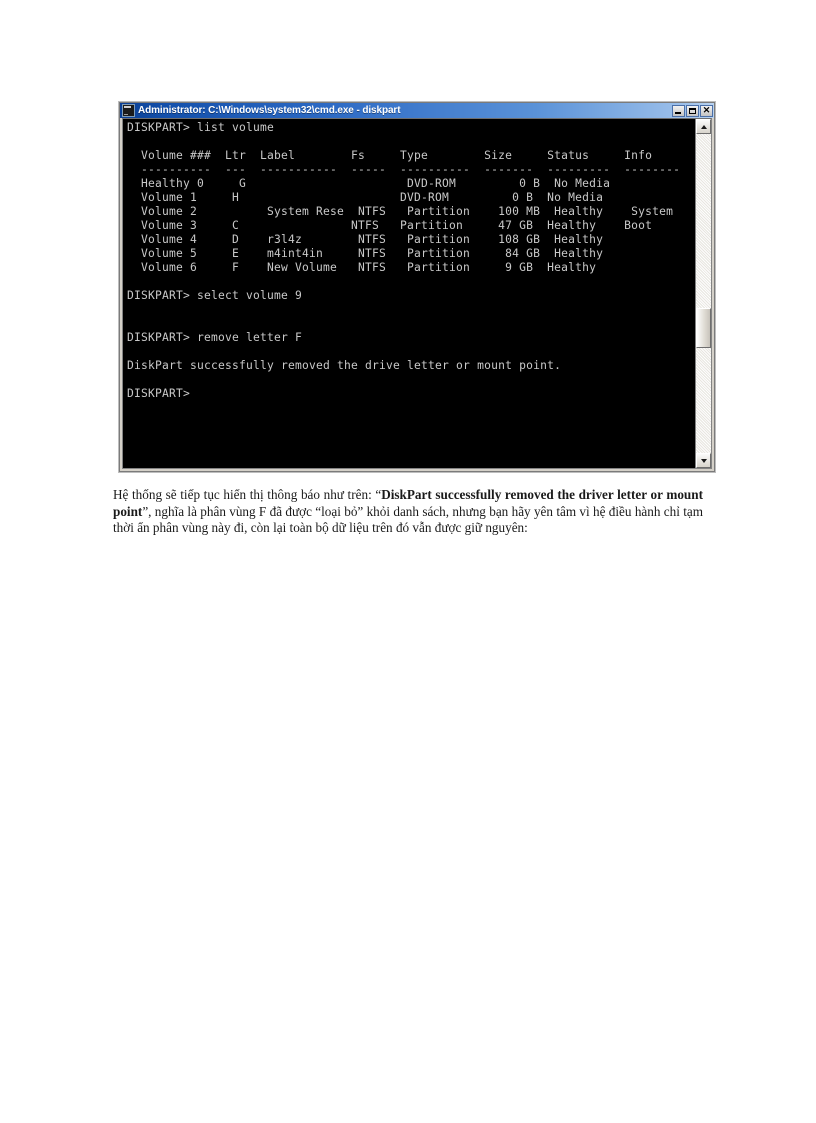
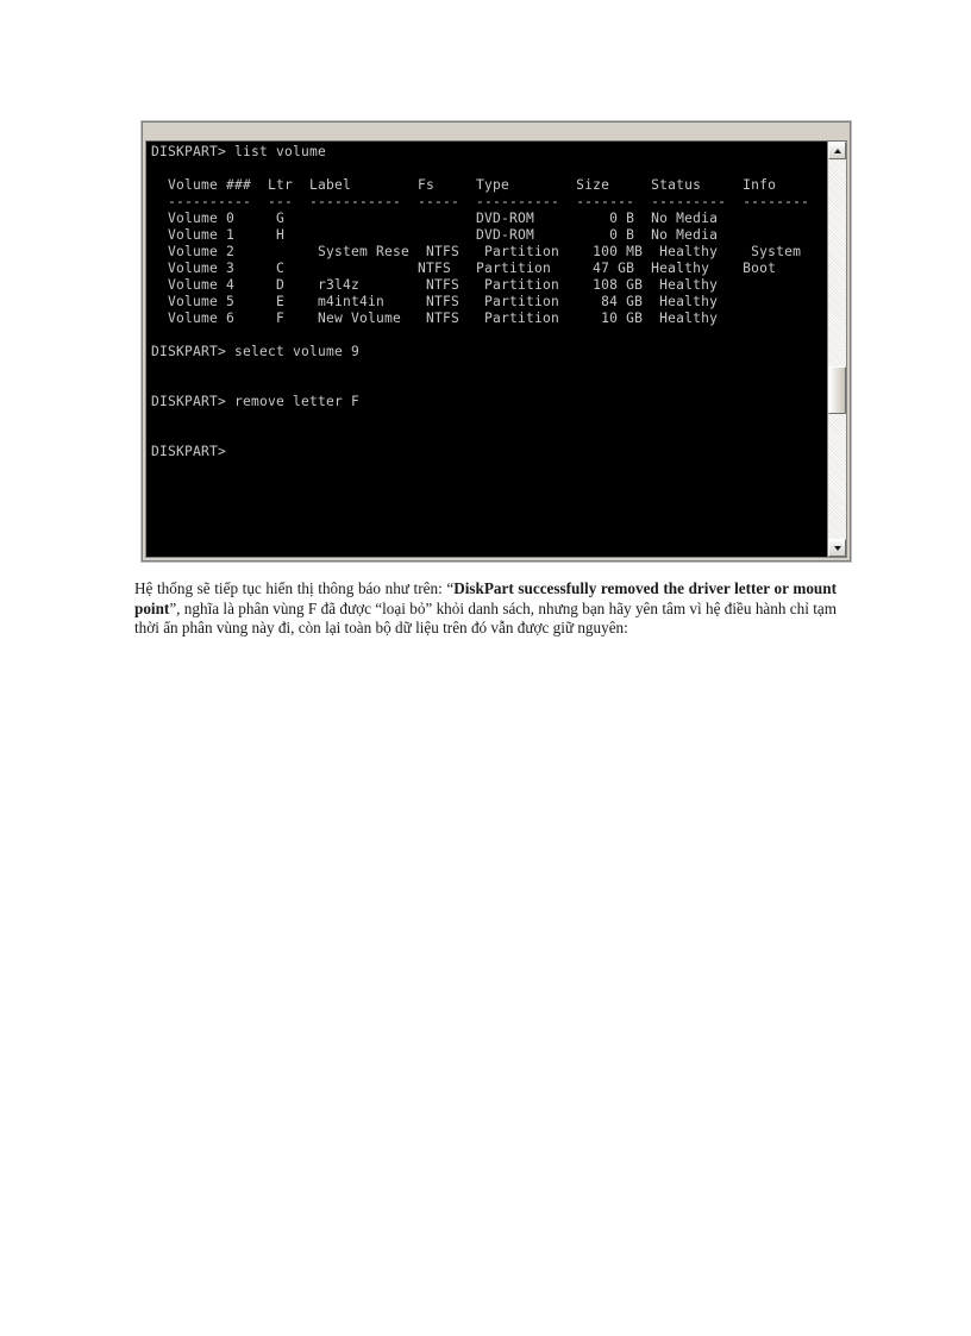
- Administrator: C:\Windows\system32\cmd.exe - diskpart
- ✕
  DISKPART> list volume
  Volume ### Ltr Label Fs Type Size Status Info
  ---------- --- ----------- ----- ---------- ------- --------- --------
- Healthy 0 G DVD-ROM 0 B No Media
+ Volume 0 G DVD-ROM 0 B No Media
  Volume 1 H DVD-ROM 0 B No Media
  Volume 2 System Rese NTFS Partition 100 MB Healthy System
  Volume 3 C NTFS Partition 47 GB Healthy Boot
  Volume 4 D r3l4z NTFS Partition 108 GB Healthy
  Volume 5 E m4int4in NTFS Partition 84 GB Healthy
- Volume 6 F New Volume NTFS Partition 9 GB Healthy
+ Volume 6 F New Volume NTFS Partition 10 GB Healthy
  DISKPART> select volume 9
  DISKPART> remove letter F
- DiskPart successfully removed the drive letter or mount point.
  DISKPART>
  Hệ thống sẽ tiếp tục hiển thị thông báo như trên: “DiskPart successfully removed the driver letter or mount point”, nghĩa là phân vùng F đã được “loại bỏ” khỏi danh sách, nhưng bạn hãy yên tâm vì hệ điều hành chỉ tạm thời ẩn phân vùng này đi, còn lại toàn bộ dữ liệu trên đó vẫn được giữ nguyên:
